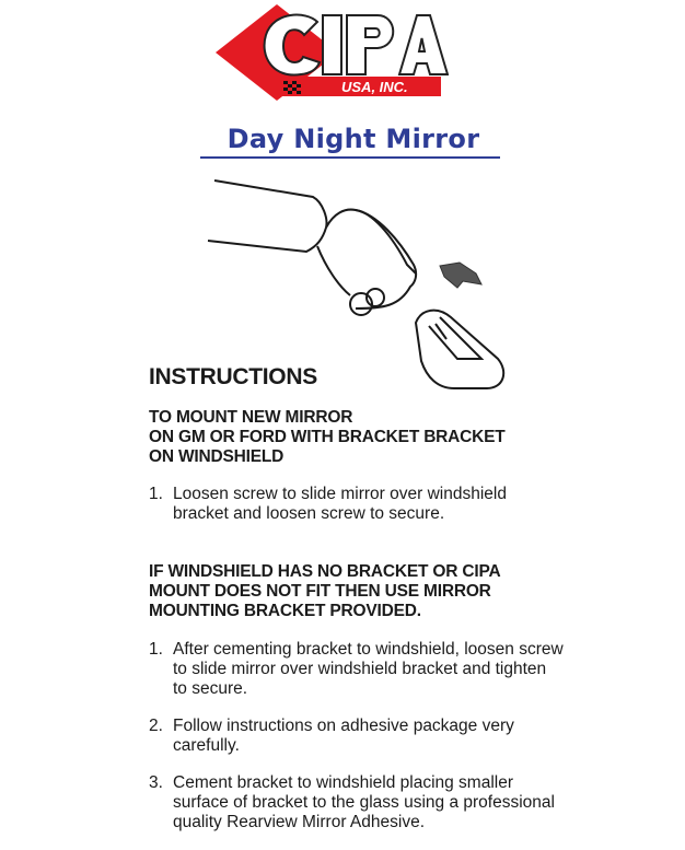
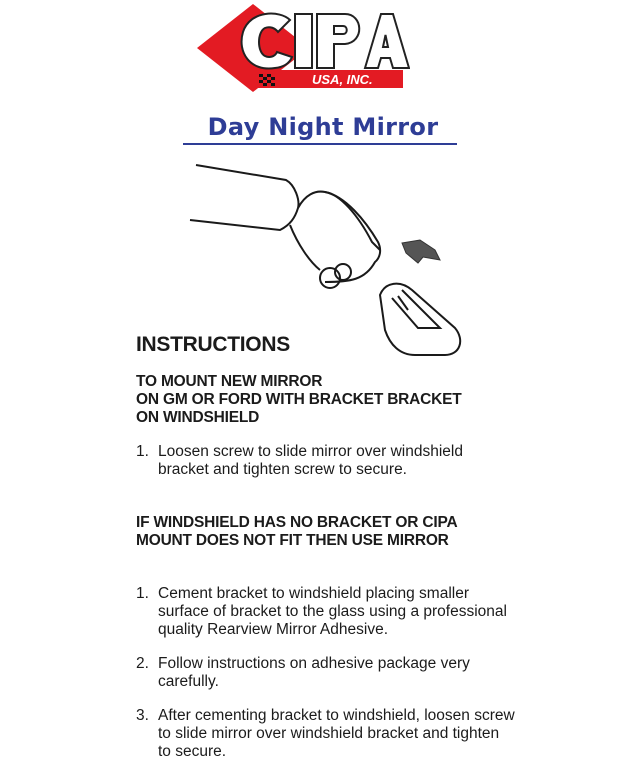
  USA, INC.
  Day Night Mirror
  INSTRUCTIONS
  TO MOUNT NEW MIRROR
  ON GM OR FORD WITH BRACKET BRACKET
  ON WINDSHIELD
  1.
- Loosen screw to slide mirror over windshield bracket and loosen screw to secure.
+ Loosen screw to slide mirror over windshield bracket and tighten screw to secure.
  IF WINDSHIELD HAS NO BRACKET OR CIPA
  MOUNT DOES NOT FIT THEN USE MIRROR
- MOUNTING BRACKET PROVIDED.
  1.
- After cementing bracket to windshield, loosen screw to slide mirror over windshield bracket and tighten to secure.
+ Cement bracket to windshield placing smaller surface of bracket to the glass using a professional quality Rearview Mirror Adhesive.
  2.
  Follow instructions on adhesive package very carefully.
  3.
- Cement bracket to windshield placing smaller surface of bracket to the glass using a professional quality Rearview Mirror Adhesive.
+ After cementing bracket to windshield, loosen screw to slide mirror over windshield bracket and tighten to secure.
